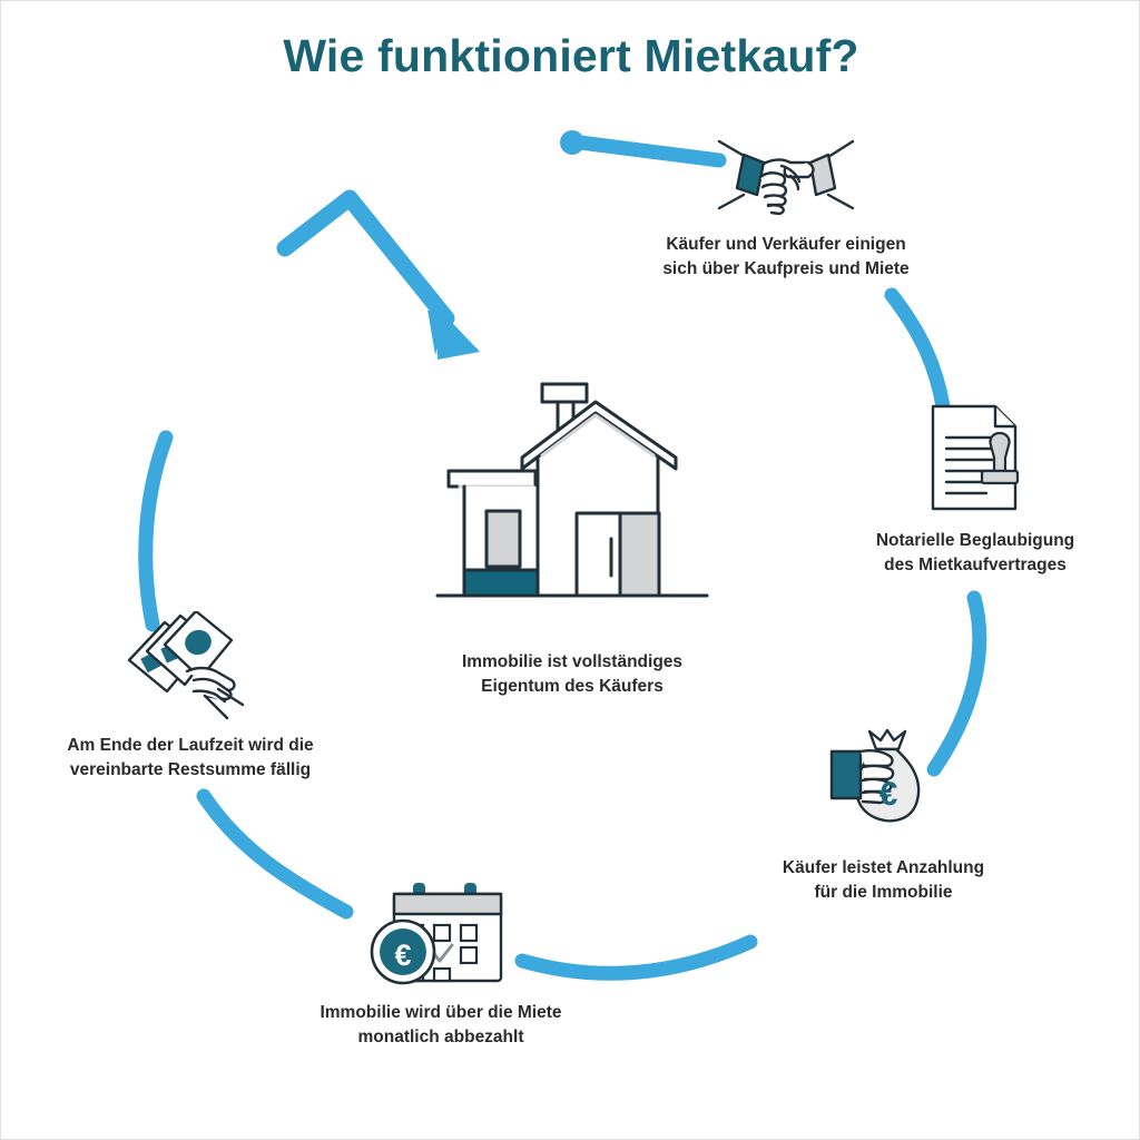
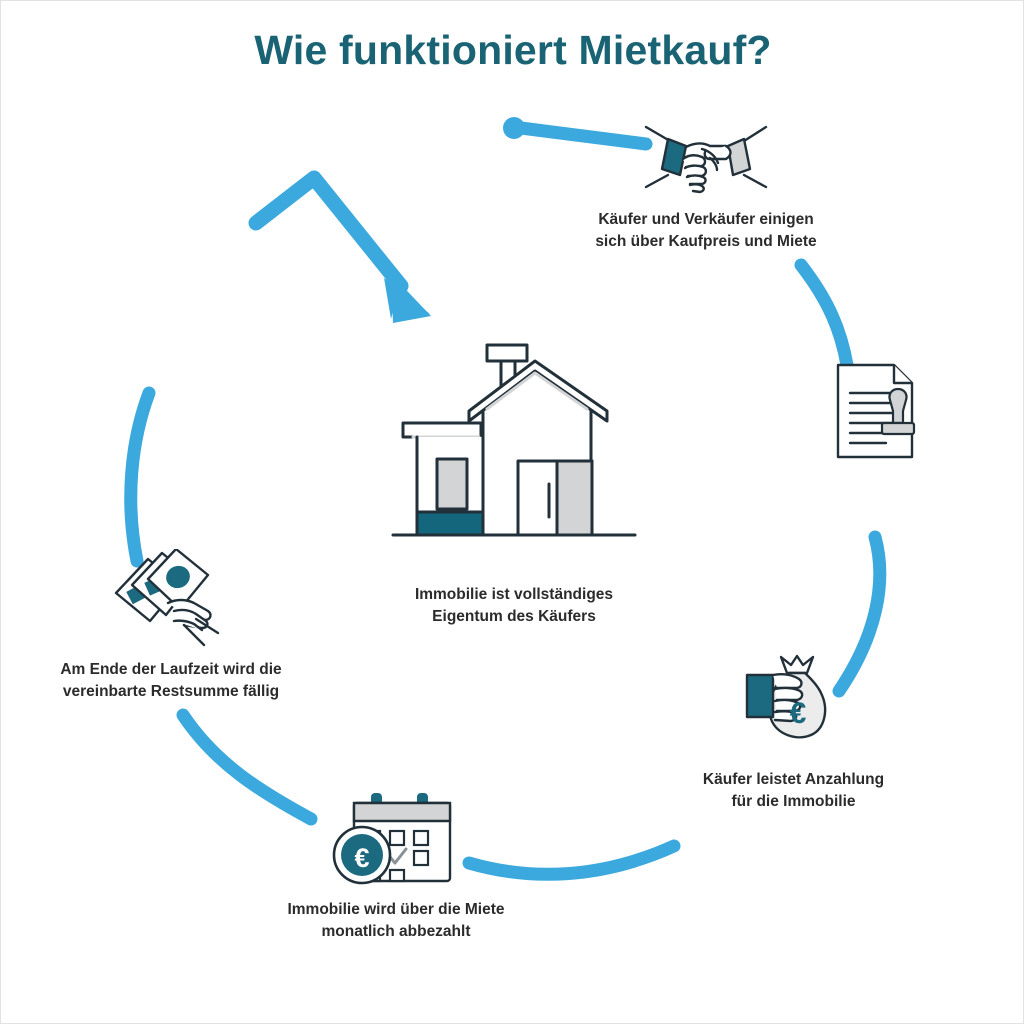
  Wie funktioniert Mietkauf?
  Käufer und Verkäufer einigen
  sich über Kaufpreis und Miete
- Notarielle Beglaubigung
- des Mietkaufvertrages
  €
  Käufer leistet Anzahlung
  für die Immobilie
  €
  Immobilie wird über die Miete
  monatlich abbezahlt
  Am Ende der Laufzeit wird die
  vereinbarte Restsumme fällig
  Immobilie ist vollständiges
  Eigentum des Käufers
